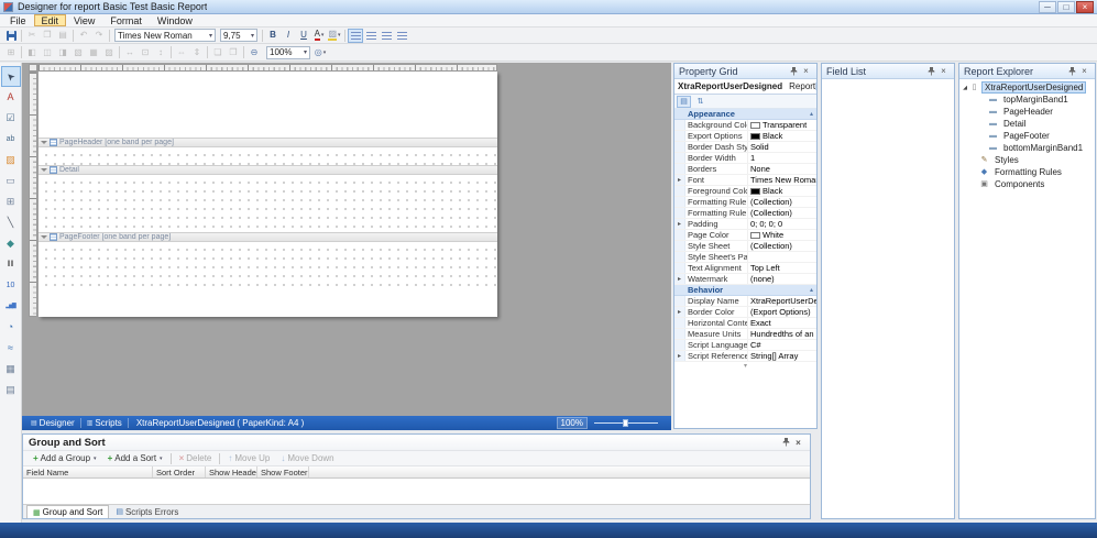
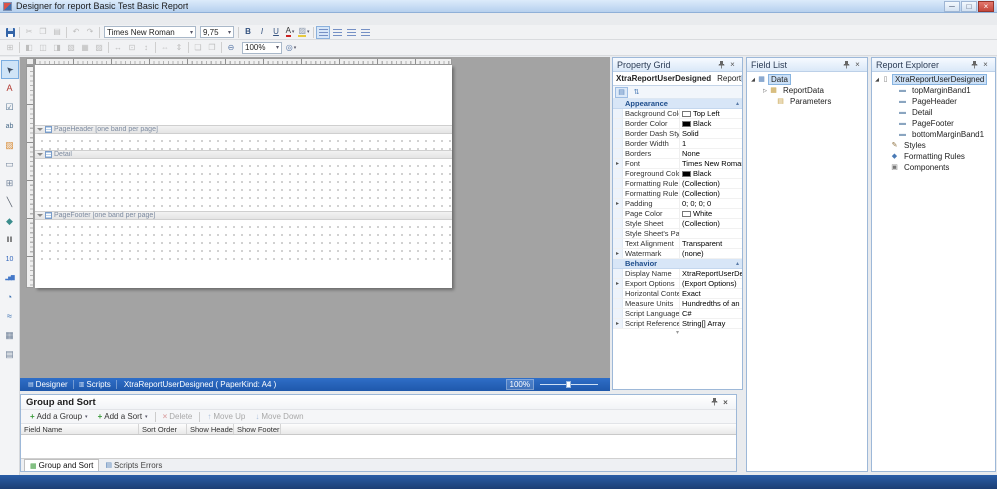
  Designer for report Basic Test Basic Report
  ─
  □
  ×
- File
- Edit
- View
- Format
- Window
  ✂
  ❐
  ▤
  ↶
  ↷
  Times New Roman
  9,75
  B
  I
  U
  A
  ▨
  ⊞
  ◧
  ◫
  ◨
  ▧
  ▦
  ▨
  ↔
  ⊡
  ↕
  ⇔
  ⇕
  ❏
  ❐
  ⊖
  100%
  ◎
  A
  ☑
  ▨
  ▭
  ⊞
  ╲
  ◆
  ◔
  ≈
  ▦
  ▤
  Designer
  Scripts
  XtraReportUserDesigned ( PaperKind: A4 )
  100%
  Property Grid
  ×
  XtraReportUserDesigned
  Report
  Appearance
  Background Col
- Transparent
+ Top Left
- Export Options
+ Border Color
  Black
  Border Dash Sty
  Solid
  Border Width
  1
  Borders
  None
  Font
  Times New Roma
  Foreground Colo
  Black
  Formatting Rule
  (Collection)
  Formatting Rule
  (Collection)
  Padding
  0; 0; 0; 0
  Page Color
  White
  Style Sheet
  (Collection)
  Style Sheet's Pa
  Text Alignment
- Top Left
+ Transparent
  Watermark
  (none)
  Behavior
  Display Name
  XtraReportUserDe
- Border Color
+ Export Options
  (Export Options)
  Exact
  Measure Units
  Hundredths of an
  Script Language
  C#
  Script Reference
  String[] Array
  Field List
  ×
+ Data
+ ReportData
+ Parameters
  Report Explorer
  ×
  XtraReportUserDesigned
  topMarginBand1
  PageHeader
  Detail
  PageFooter
  bottomMarginBand1
  Styles
  Formatting Rules
  Components
  Group and Sort
  ×
  +
  Add a Group
  +
  Add a Sort
  ×
  Delete
  ↑
  Move Up
  ↓
  Move Down
  Field Name
  Sort Order
  Show Heade
  Show Footer
  Group and Sort
  Scripts Errors
